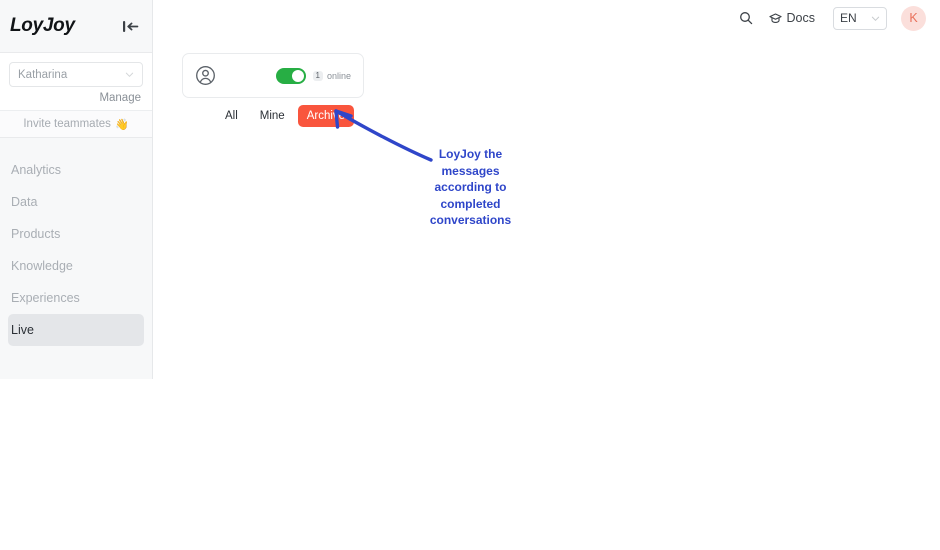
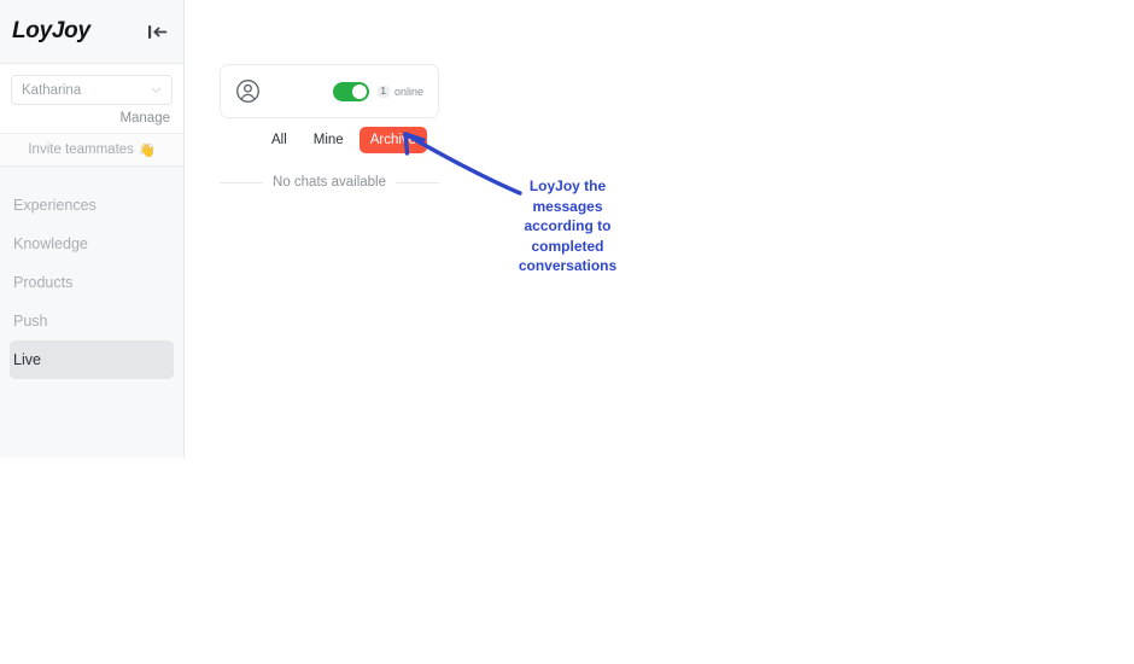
  LoyJoy
  Katharina
  Manage
  Invite teammates
  👋
- Analytics
- Data
- Products
+ Experiences
  Knowledge
- Experiences
+ Products
+ Push
  Live
- Docs
- EN
- K
  1
  online
  All
  Mine
  Archi
+ No chats available
  LoyJoy the messages according to completed conversations
